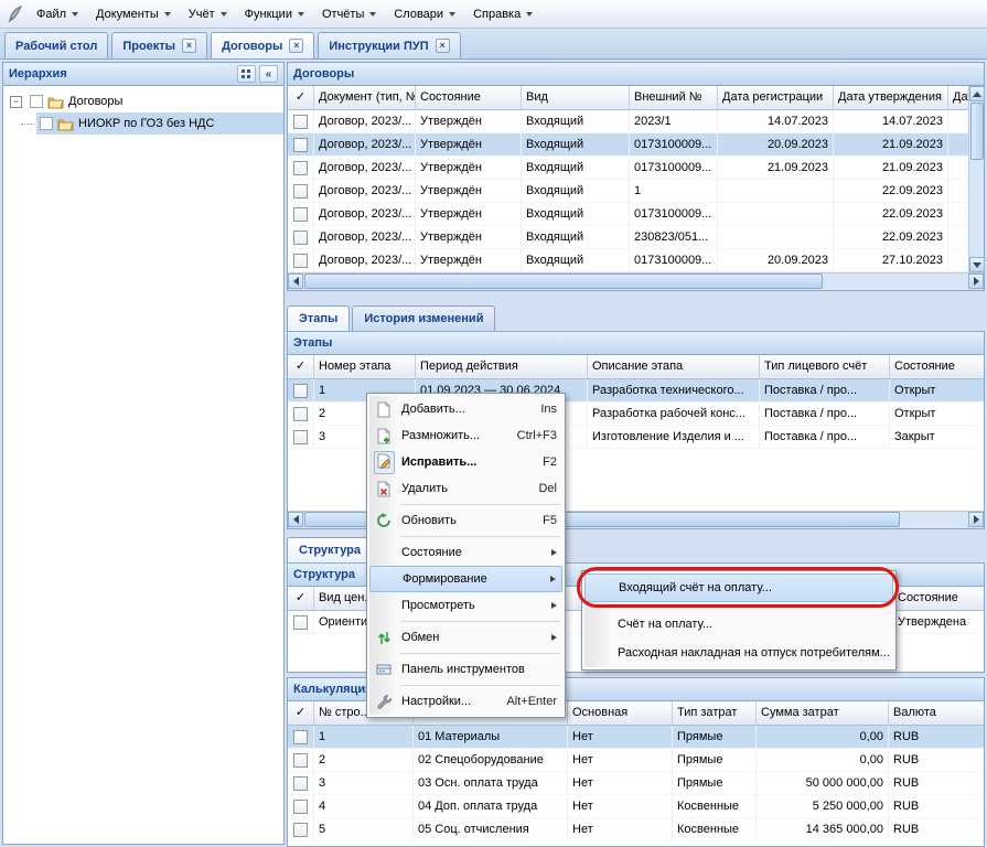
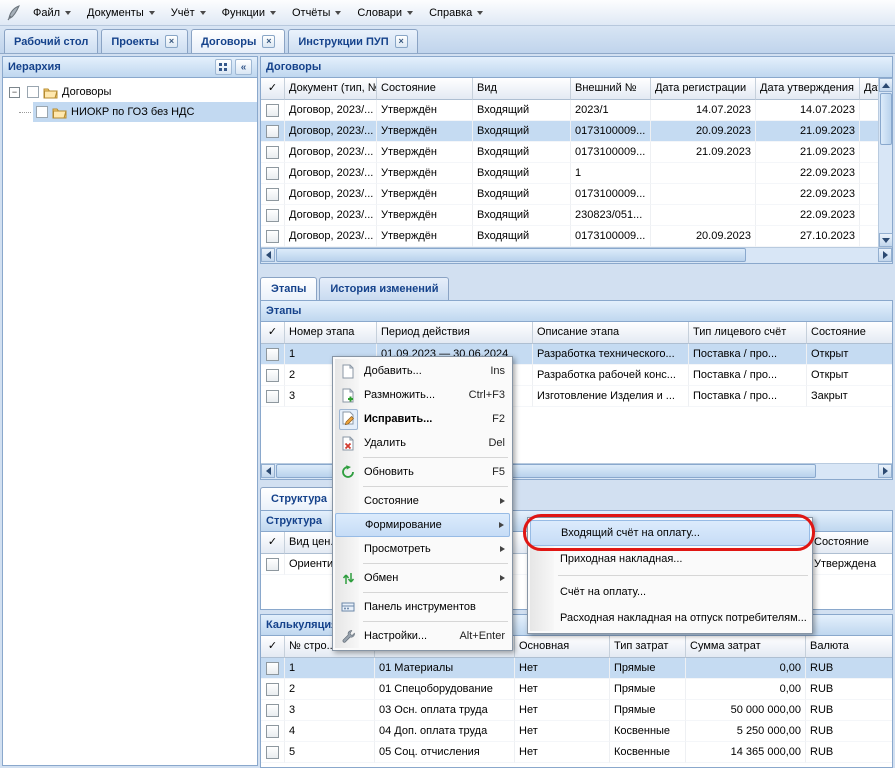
  Файл
  Документы
  Учёт
  Функции
  Отчёты
  Словари
  Справка
  Рабочий стол
  Проекты
  ×
  Договоры
  ×
  Инструкции ПУП
  ×
  Иерархия
  «
  −
  Договоры
  НИОКР по ГОЗ без НДС
  Договоры
  ✓
  Документ (тип, №
  Состояние
  Вид
  Внешний №
  Дата регистрации
  Дата утверждения
  Договор, 2023/...
  Утверждён
  Входящий
  2023/1
  14.07.2023
  14.07.2023
  Договор, 2023/...
  Утверждён
  Входящий
  0173100009...
  20.09.2023
  21.09.2023
  Договор, 2023/...
  Утверждён
  Входящий
  0173100009...
  21.09.2023
  21.09.2023
  Договор, 2023/...
  Утверждён
  Входящий
  1
  22.09.2023
  Договор, 2023/...
  Утверждён
  Входящий
  0173100009...
  22.09.2023
  Договор, 2023/...
  Утверждён
  Входящий
  230823/051...
  22.09.2023
  Договор, 2023/...
  Утверждён
  Входящий
  0173100009...
  20.09.2023
  27.10.2023
  Этапы
  История изменений
  Этапы
  ✓
  Номер этапа
  Период действия
  Описание этапа
  Тип лицевого счёт
  Состояние
  1
  01.09.2023 — 30.06.2024
  Разработка технического...
  Поставка / про...
  Открыт
  2
  Разработка рабочей конс...
  Поставка / про...
  Открыт
  3
  Изготовление Изделия и ...
  Поставка / про...
  Закрыт
  Структура
  Структура
  ✓
  Состояние
  Ориенти
  Утверждена
  Калькуляци
  ✓
  № стро.
  Основная
  Тип затрат
  Сумма затрат
  Валюта
  1
  01 Материалы
  Нет
  Прямые
  0,00
  RUB
  2
- 02 Спецоборудование
+ 01 Спецоборудование
  Нет
  Прямые
  0,00
  RUB
  3
  03 Осн. оплата труда
  Нет
  Прямые
  50 000 000,00
  RUB
  4
  04 Доп. оплата труда
  Нет
  Косвенные
  5 250 000,00
  RUB
  5
  05 Соц. отчисления
  Нет
  Косвенные
  14 365 000,00
  RUB
  Добавить...
  Ins
  Размножить...
  Ctrl+F3
  Исправить...
  F2
  Удалить
  Del
  Обновить
  F5
  Состояние
  Формирование
  Просмотреть
  Обмен
  Панель инструментов
  Настройки...
  Alt+Enter
  Входящий счёт на оплату...
+ Приходная накладная...
  Счёт на оплату...
  Расходная накладная на отпуск потребителям...
